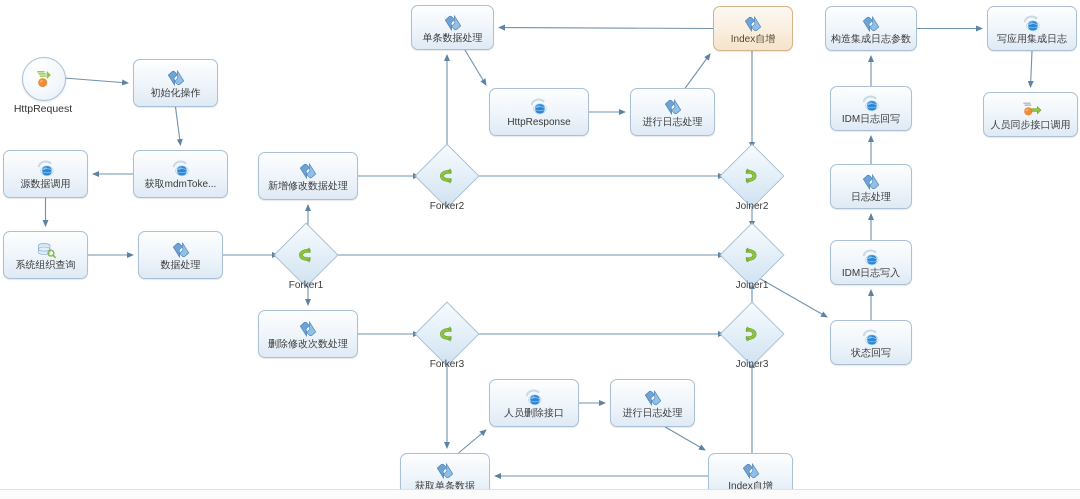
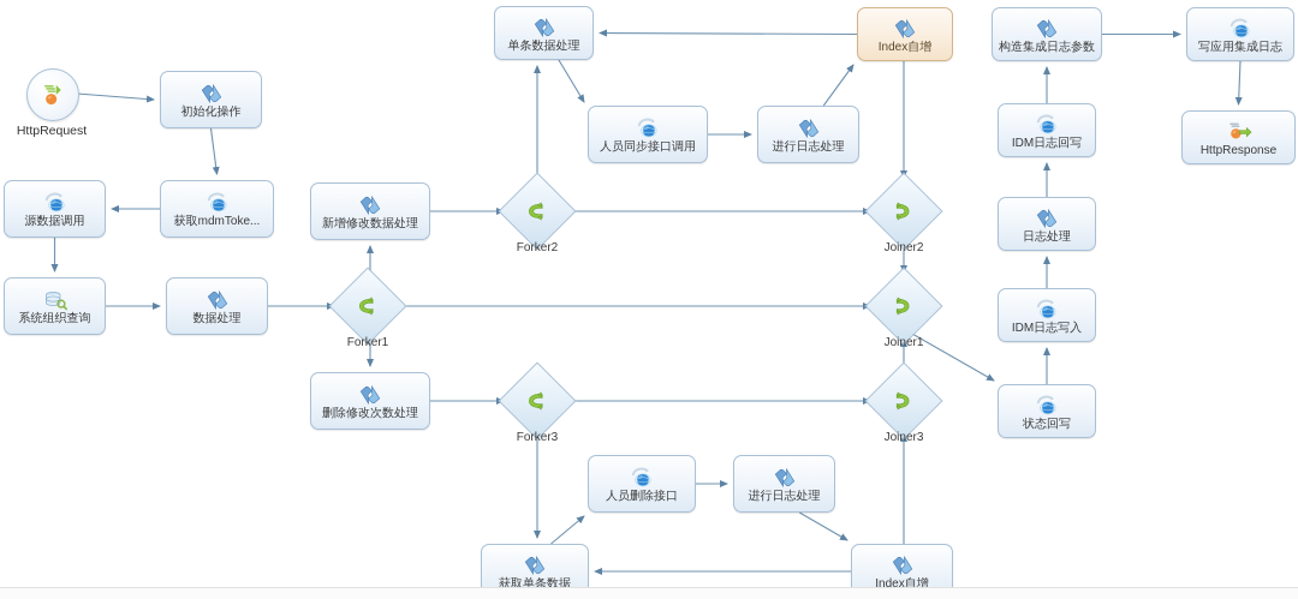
  HttpRequest
  初始化操作
  获取mdmToke...
  源数据调用
  系统组织查询
  数据处理
  Forker1
  新增修改数据处理
  删除修改次数处理
  Forker2
  Forker3
  单条数据处理
- HttpResponse
+ 人员同步接口调用
  进行日志处理
  Index自增
  Joiner2
  Joiner1
  Joiner3
  人员删除接口
  进行日志处理
  获取单条数据
  Index自增
  状态回写
  IDM日志写入
  日志处理
  IDM日志回写
  构造集成日志参数
  写应用集成日志
- 人员同步接口调用
+ HttpResponse
